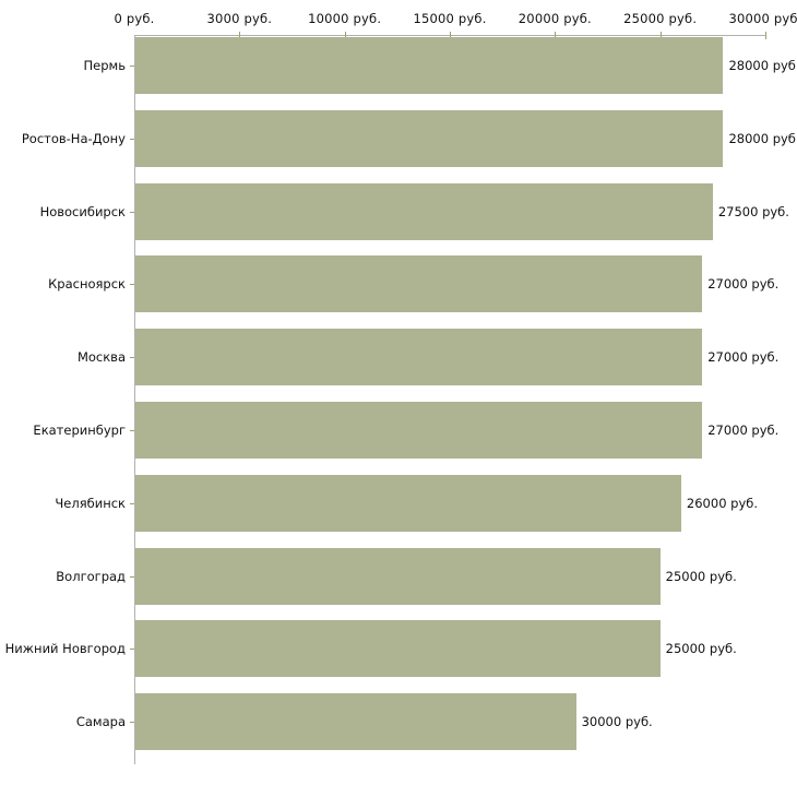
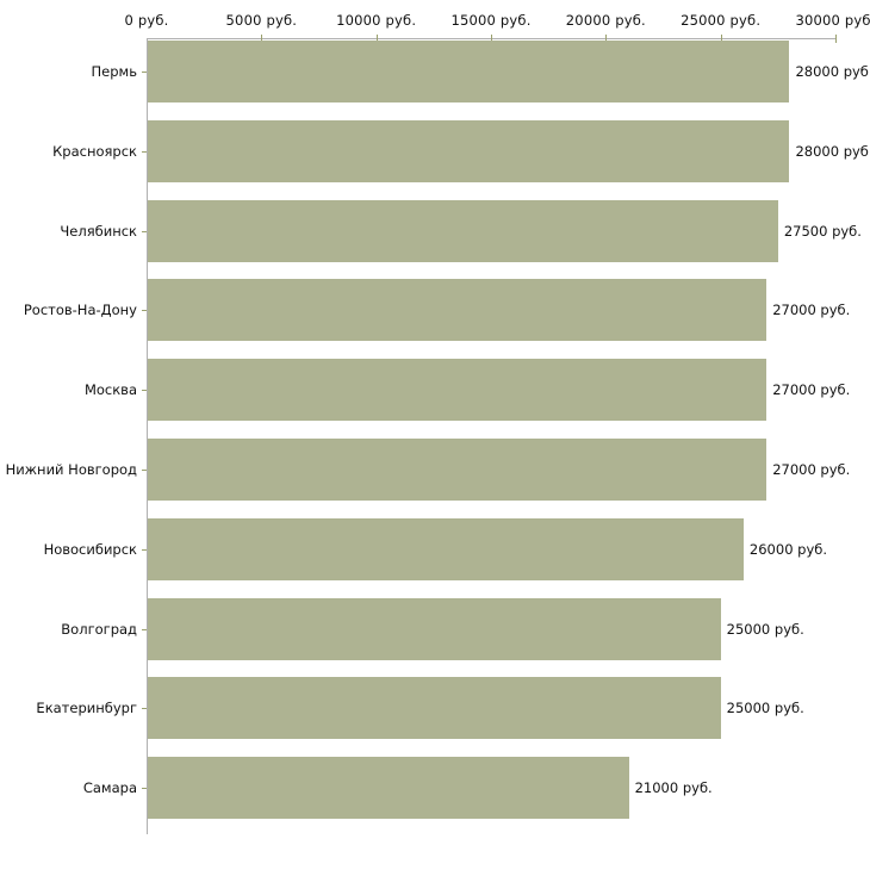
  0 руб.
- 3000 руб.
+ 5000 руб.
  10000 руб.
  15000 руб.
  20000 руб.
  25000 руб.
  30000 руб
  Пермь
- Ростов-На-Дону
+ Красноярск
- Новосибирск
+ Челябинск
- Красноярск
+ Ростов-На-Дону
  Москва
- Екатеринбург
+ Нижний Новгород
- Челябинск
+ Новосибирск
  Волгоград
- Нижний Новгород
+ Екатеринбург
  Самара
  28000 руб
  28000 руб
  27500 руб.
  27000 руб.
  27000 руб.
  27000 руб.
  26000 руб.
  25000 руб.
  25000 руб.
- 30000 руб.
+ 21000 руб.
